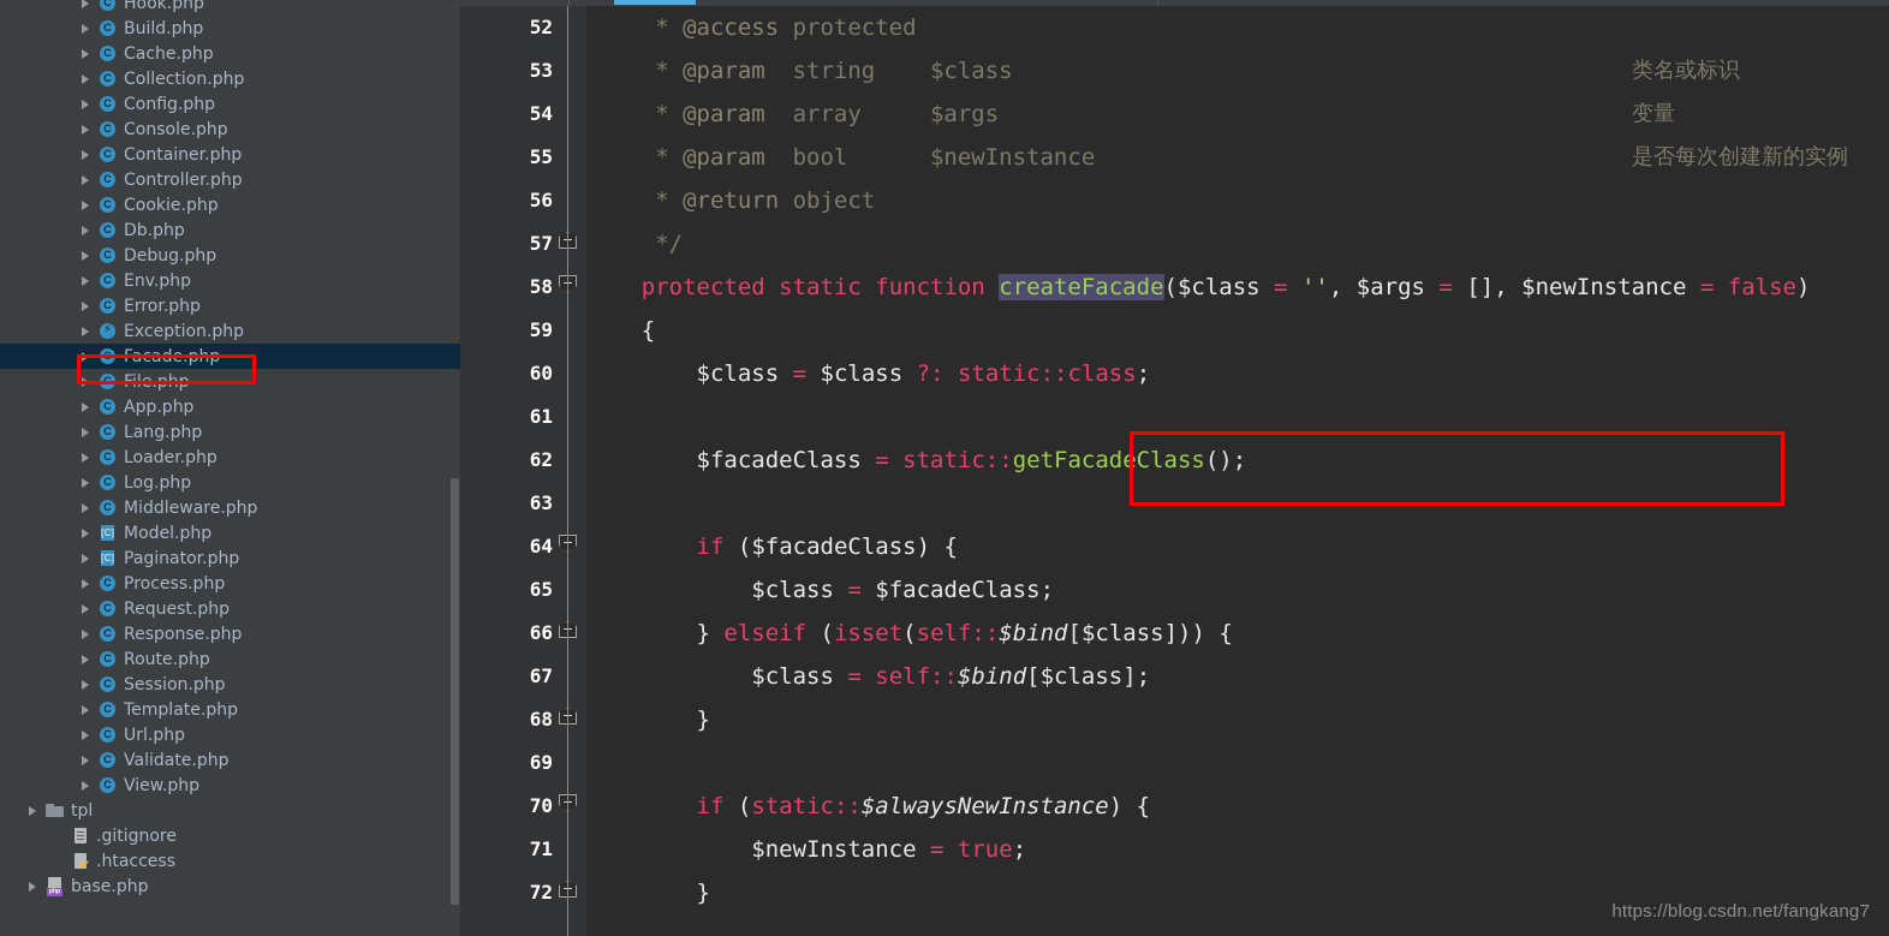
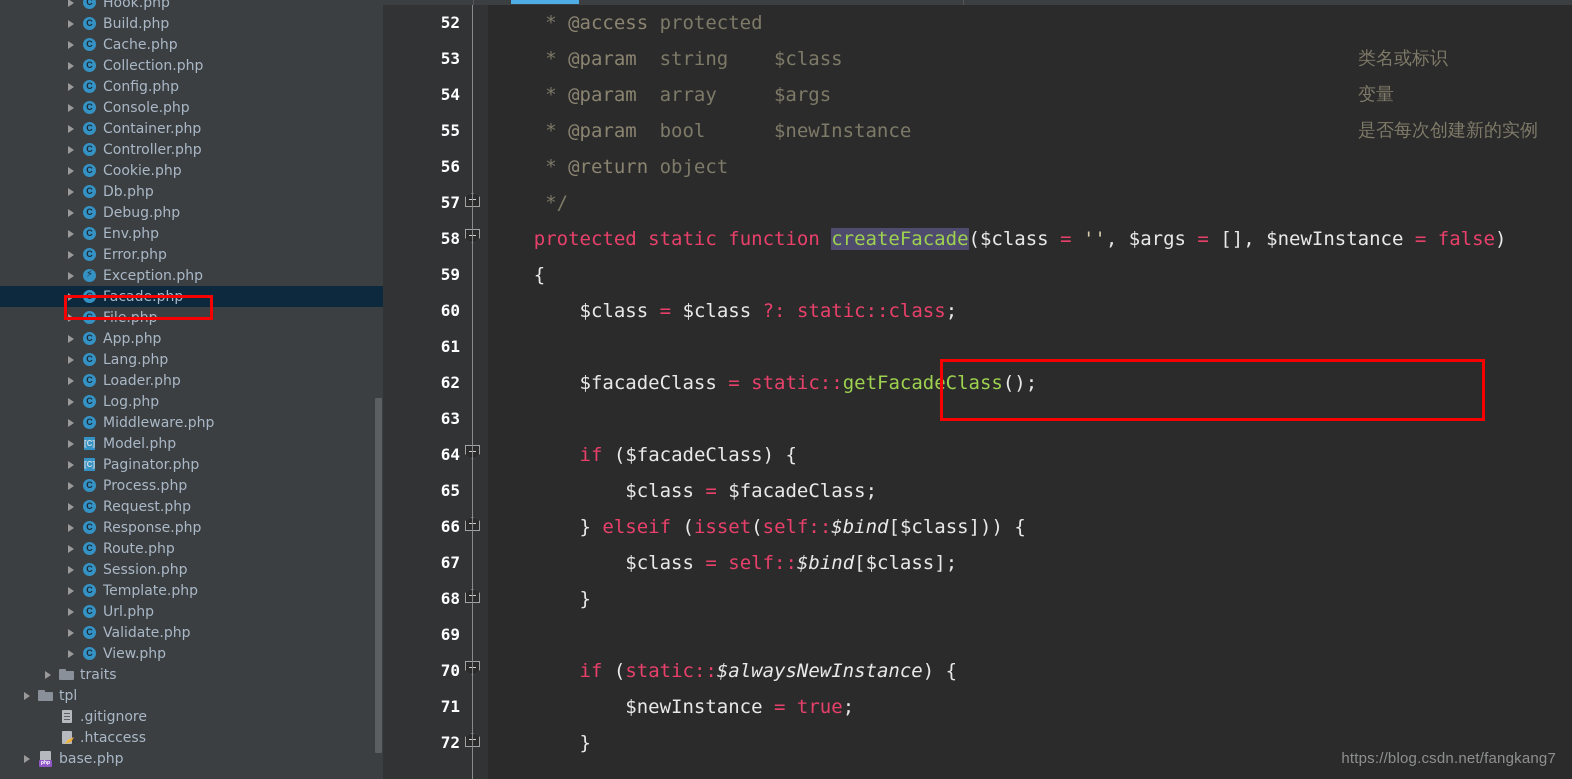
  Hook.php
  Build.php
  Cache.php
  Collection.php
  Config.php
  Console.php
  Container.php
  Controller.php
  Cookie.php
  Db.php
  Debug.php
  Env.php
  Error.php
  Exception.php
  Facade.php
  File.php
  App.php
  Lang.php
  Loader.php
  Log.php
  Middleware.php
  Model.php
  Paginator.php
  Process.php
  Request.php
  Response.php
  Route.php
  Session.php
  Template.php
  Url.php
  Validate.php
  View.php
+ traits
  tpl
  .gitignore
  .htaccess
  base.php
  52
  53
  54
  55
  56
  57
  58
  59
  60
  61
  62
  63
  64
  65
  66
  67
  68
  69
  70
  71
  72
  * @access protected
  * @param string $class
  类名或标识
  * @param array $args
  变量
  * @param bool $newInstance
  是否每次创建新的实例
  * @return object
  */
  protected static function createFacade($class = '', $args = [], $newInstance = false)
  {
  $class = $class ?: static::class;
  $facadeClass = static::getFacadeClass();
  if ($facadeClass) {
  $class = $facadeClass;
  } elseif (isset(self::$bind[$class])) {
  $class = self::$bind[$class];
  }
  if (static::$alwaysNewInstance) {
  $newInstance = true;
  }
  https://blog.csdn.net/fangkang7
